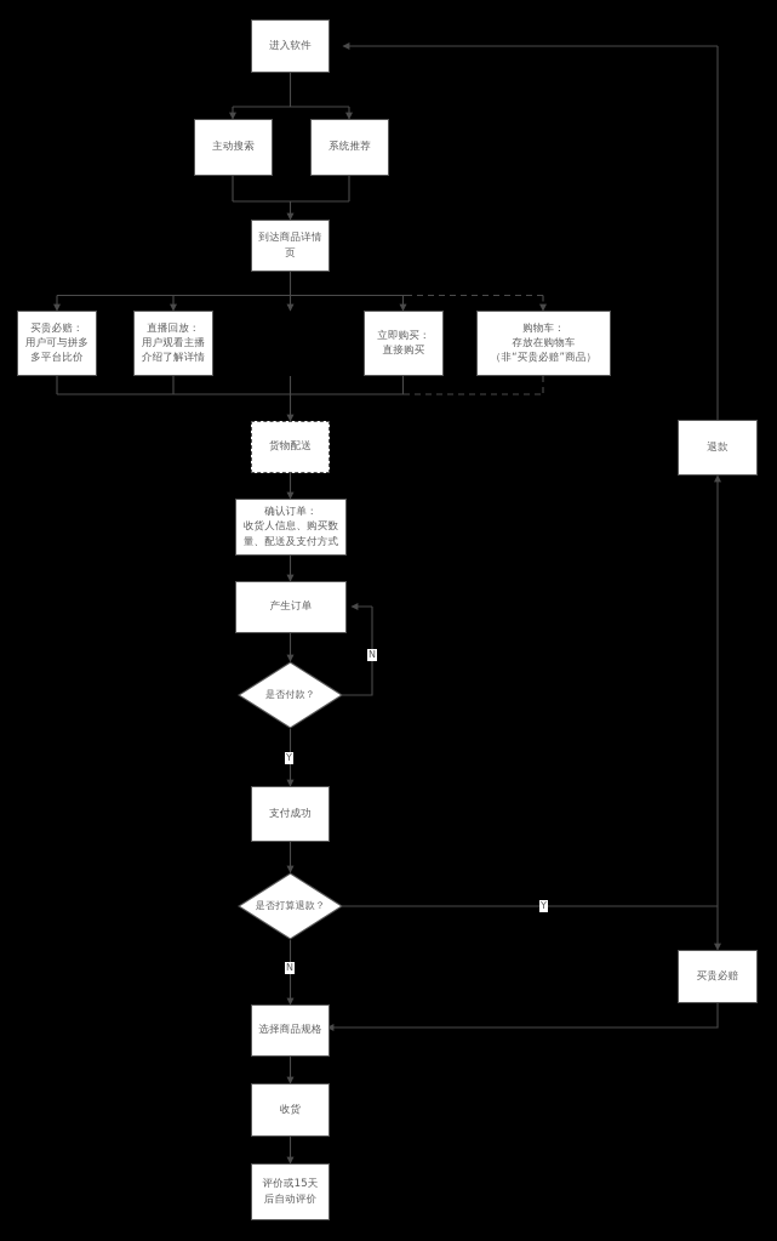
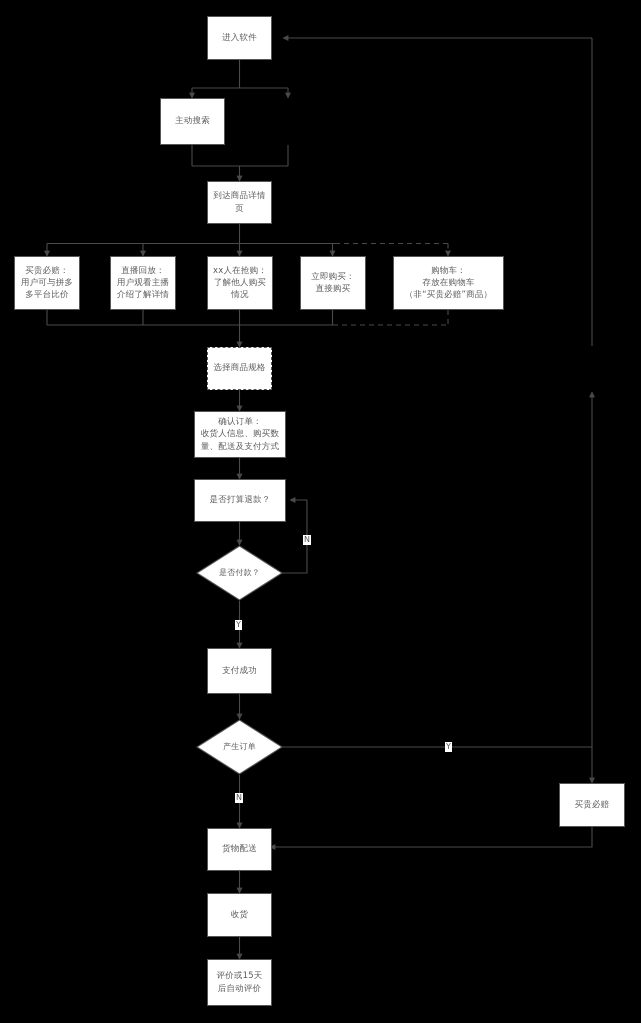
  进入软件
  主动搜索
- 系统推荐
  到达商品详情页
  买贵必赔：
  用户可与拼多
  多平台比价
  直播回放：
  用户观看主播
  介绍了解详情
+ xx人在抢购：
+ 了解他人购买
+ 情况
  立即购买：
  直接购买
  购物车：
  存放在购物车
  （非“买贵必赔”商品）
- 货物配送
+ 选择商品规格
  确认订单：
  收货人信息、购买数
  量、配送及支付方式
- 产生订单
+ 是否打算退款？
  是否付款？
  支付成功
- 是否打算退款？
+ 产生订单
- 退款
  买贵必赔
- 选择商品规格
+ 货物配送
  收货
  评价或15天
  后自动评价
  N
  Y
  Y
  N
